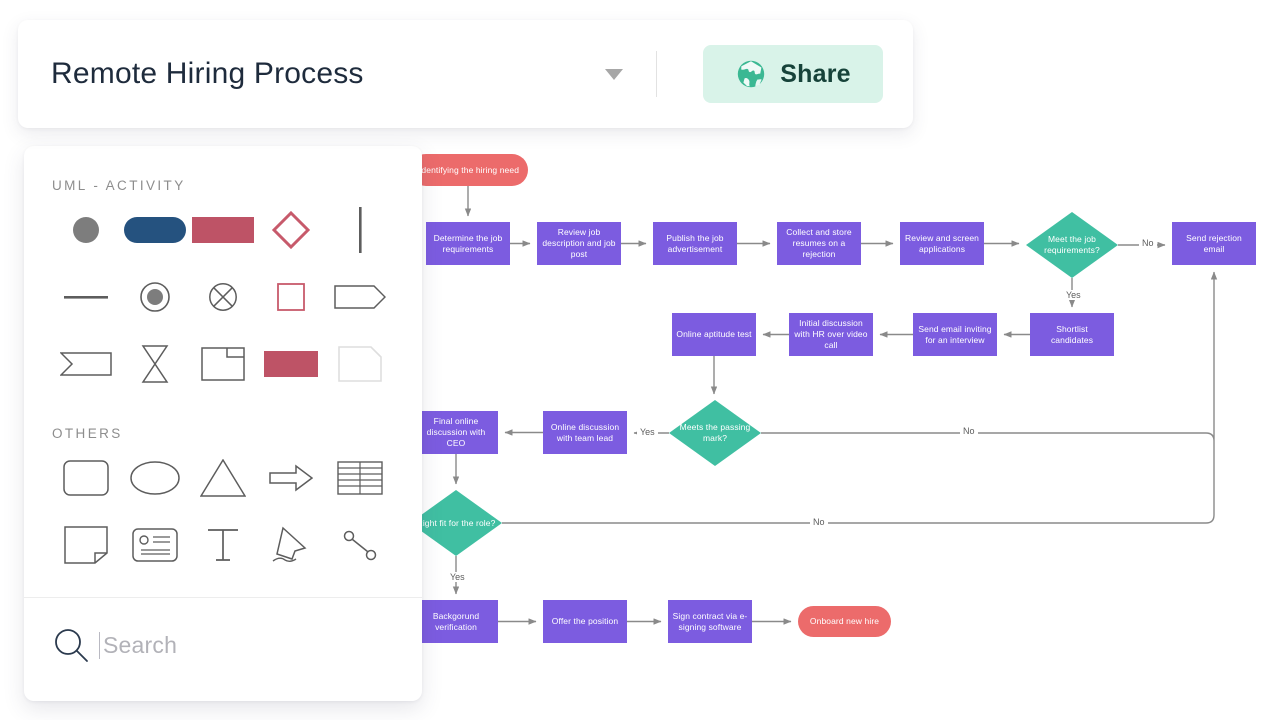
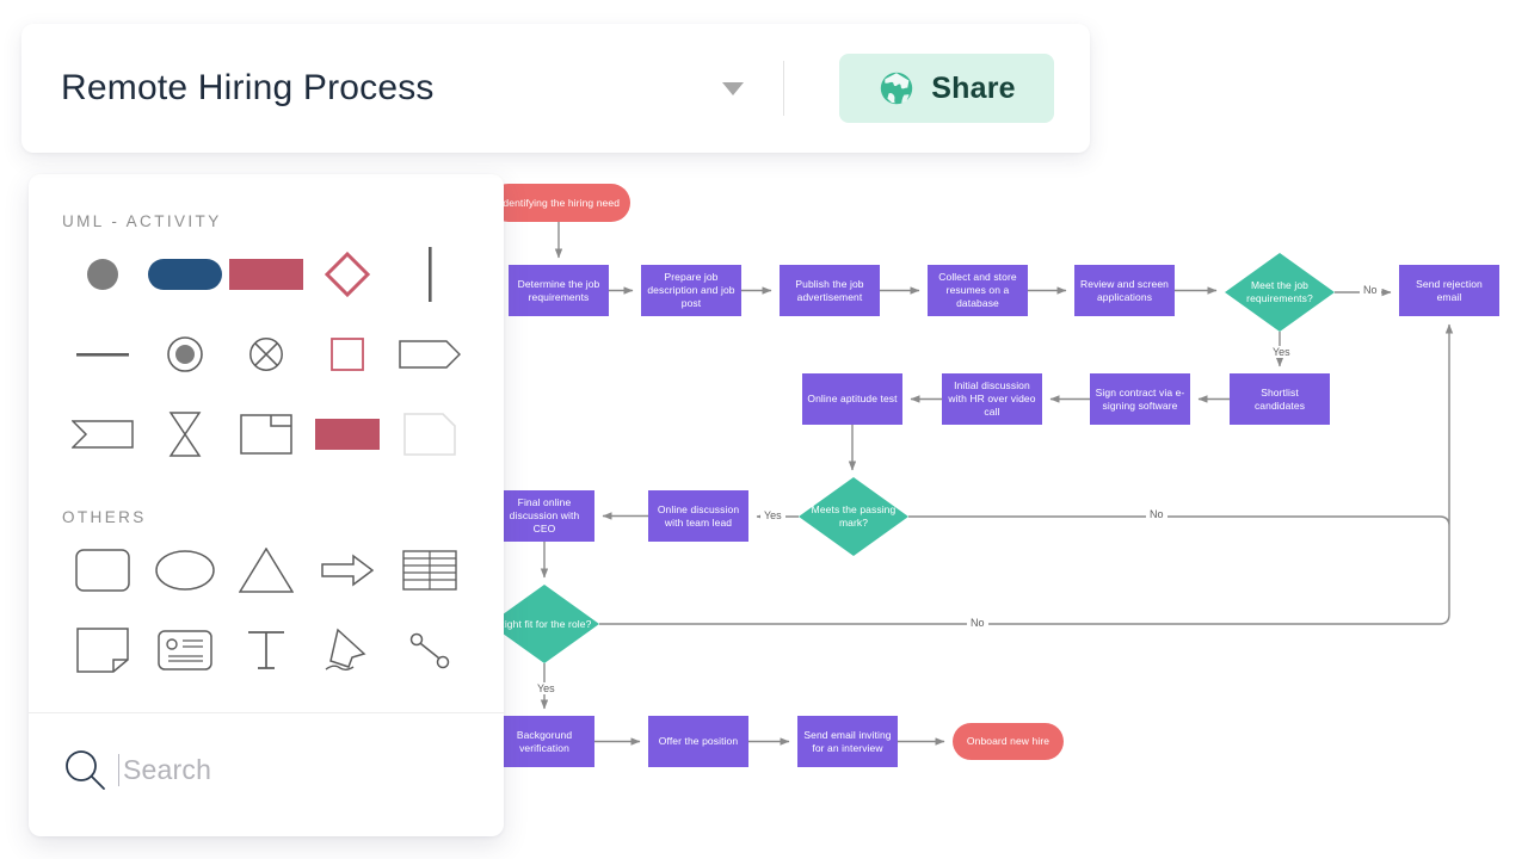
  dentifying the hiring need
  Determine the job requirements
- Review job description and job post
+ Prepare job description and job post
  Publish the job advertisement
- Collect and store resumes on a rejection
+ Collect and store resumes on a database
  Review and screen applications
  Meet the job requirements?
  Send rejection email
  Shortlist candidates
- Send email inviting for an interview
+ Sign contract via e-signing software
  Initial discussion with HR over video call
  Online aptitude test
  Meets the passing mark?
  Online discussion with team lead
  Final online discussion with CEO
  ight fit for the role?
  Backgorund verification
  Offer the position
- Sign contract via e-signing software
+ Send email inviting for an interview
  Onboard new hire
  No
  Yes
  Yes
  No
  Yes
  No
  Remote Hiring Process
  Share
  UML - ACTIVITY
  OTHERS
  Search
